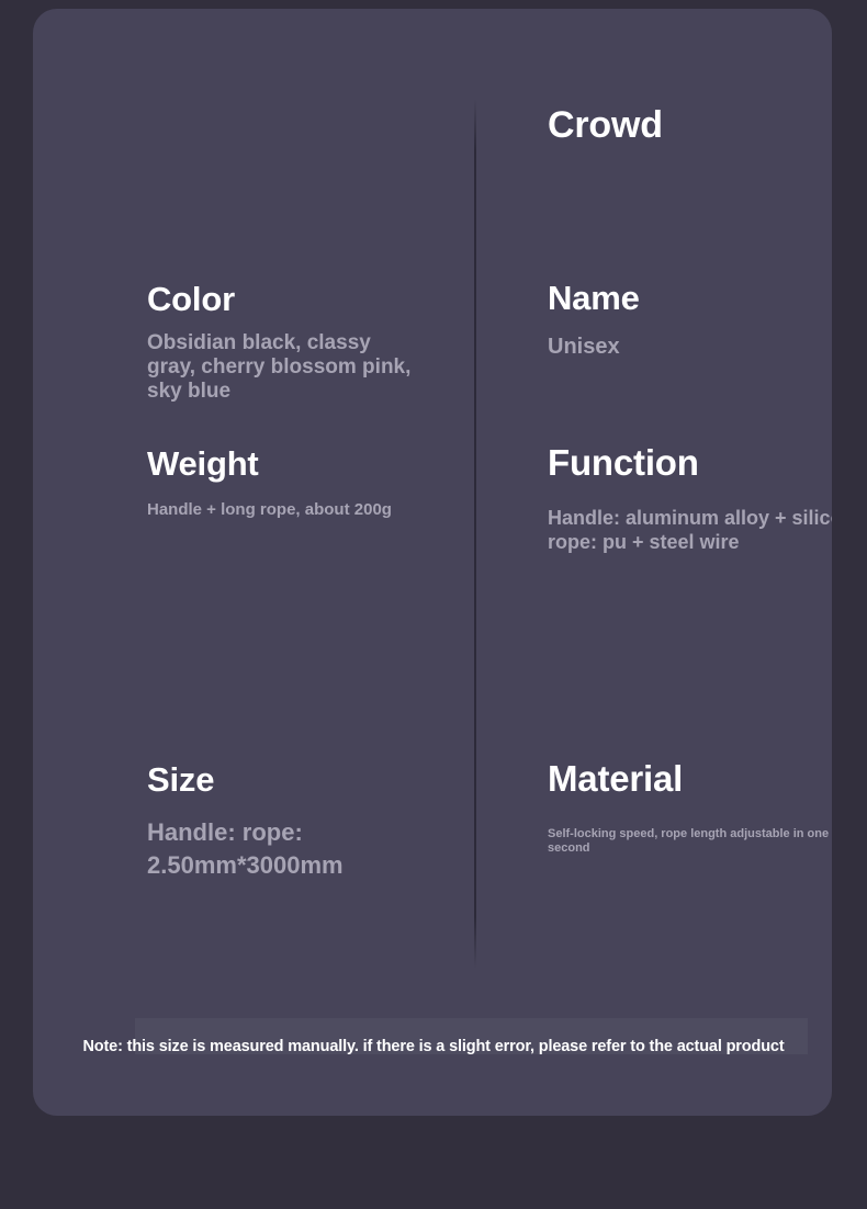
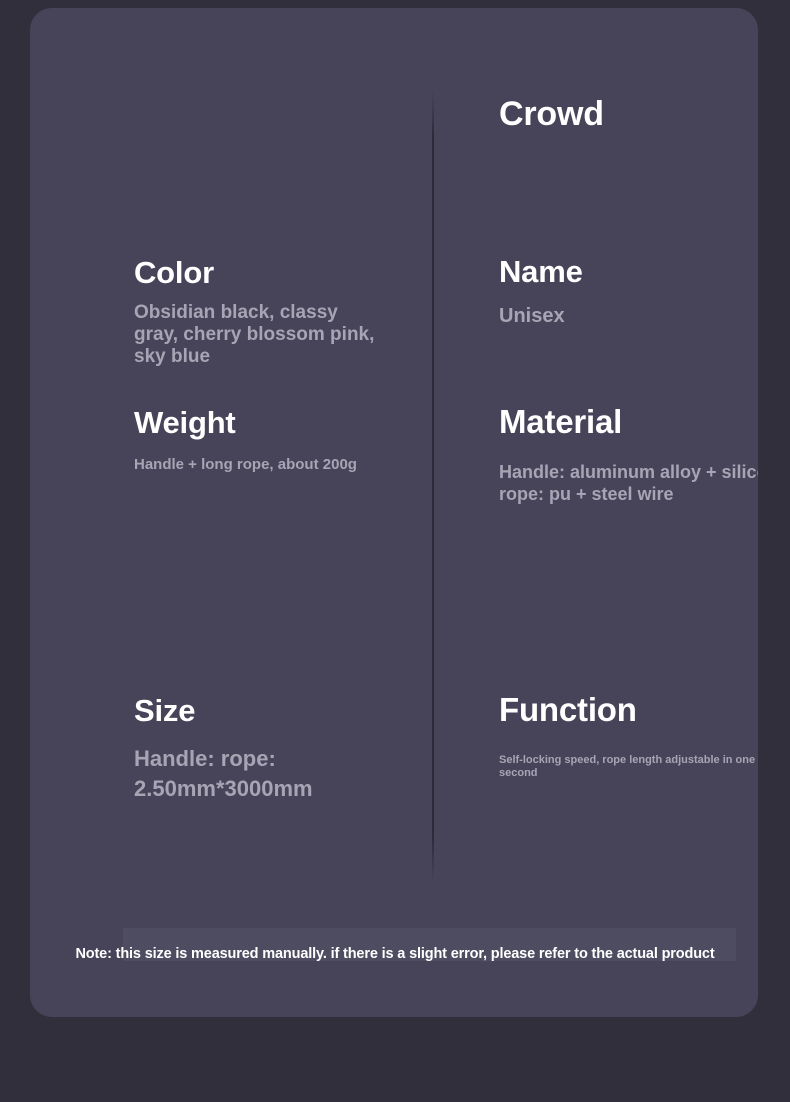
  Color
  Obsidian black, classy gray, cherry blossom pink, sky blue
  Weight
  Handle + long rope, about 200g
  Size
  Handle: rope: 2.50mm*3000mm
  Crowd
  Name
  Unisex
- Function
+ Material
  Handle: aluminum alloy + silic rope: pu + steel wire
- Material
+ Function
  Self-locking speed, rope length adjustable in one second
  Note: this size is measured manually. if there is a slight error, please refer to the actual product
